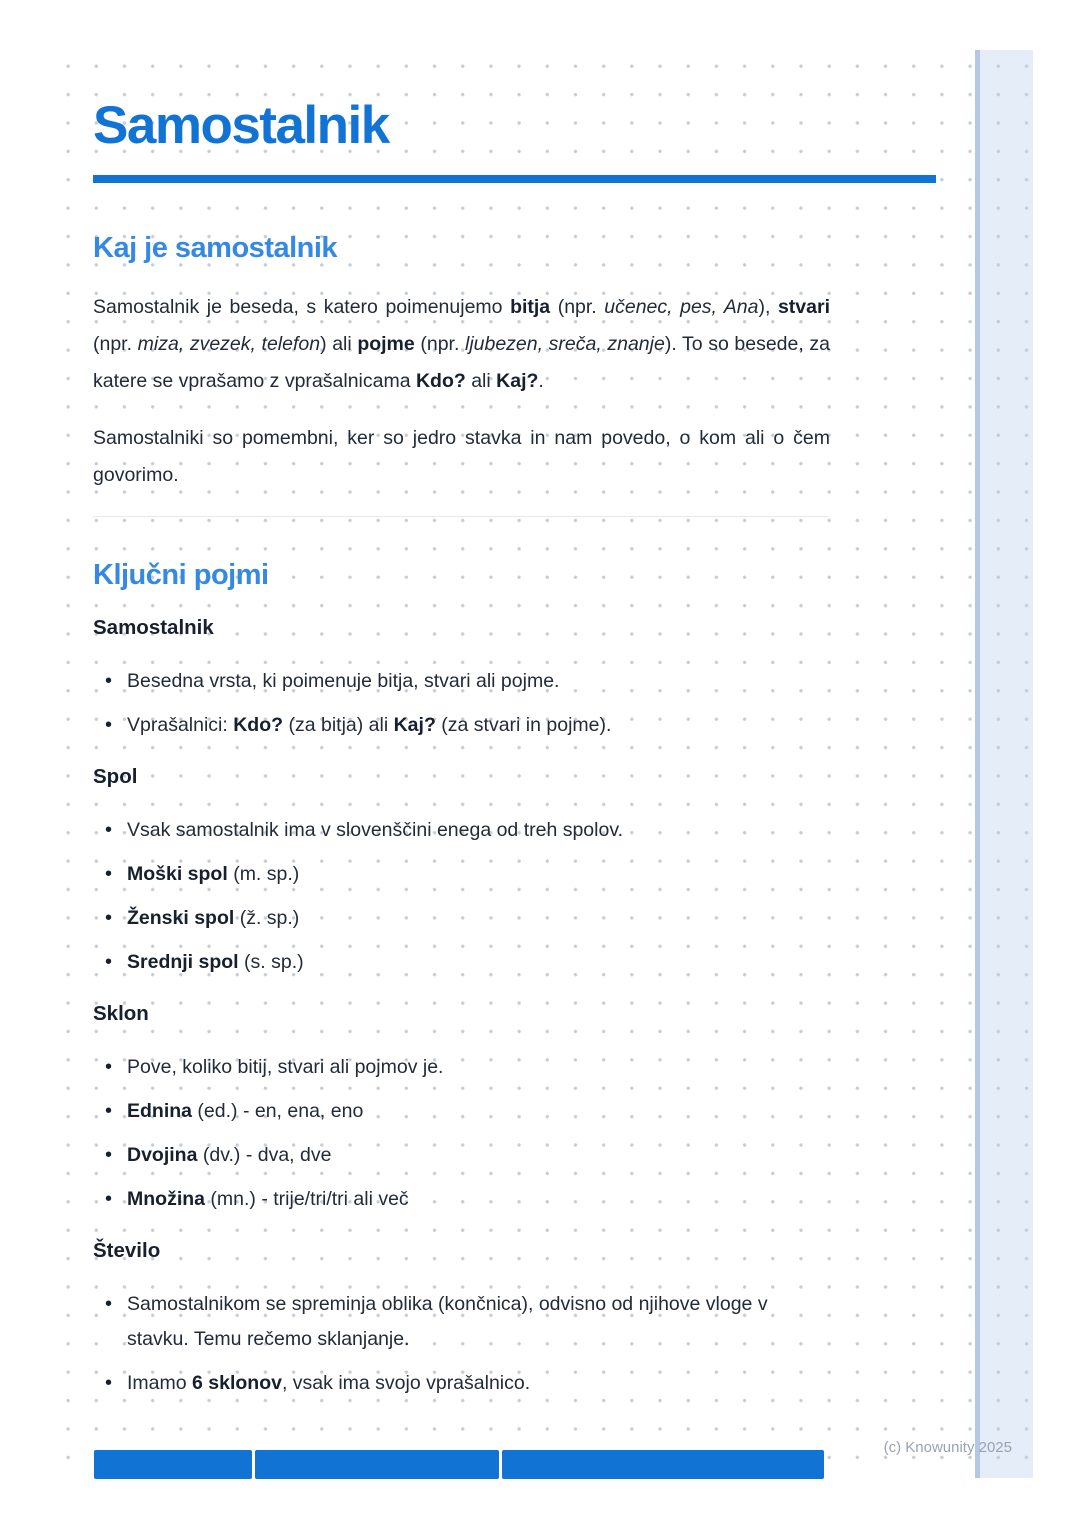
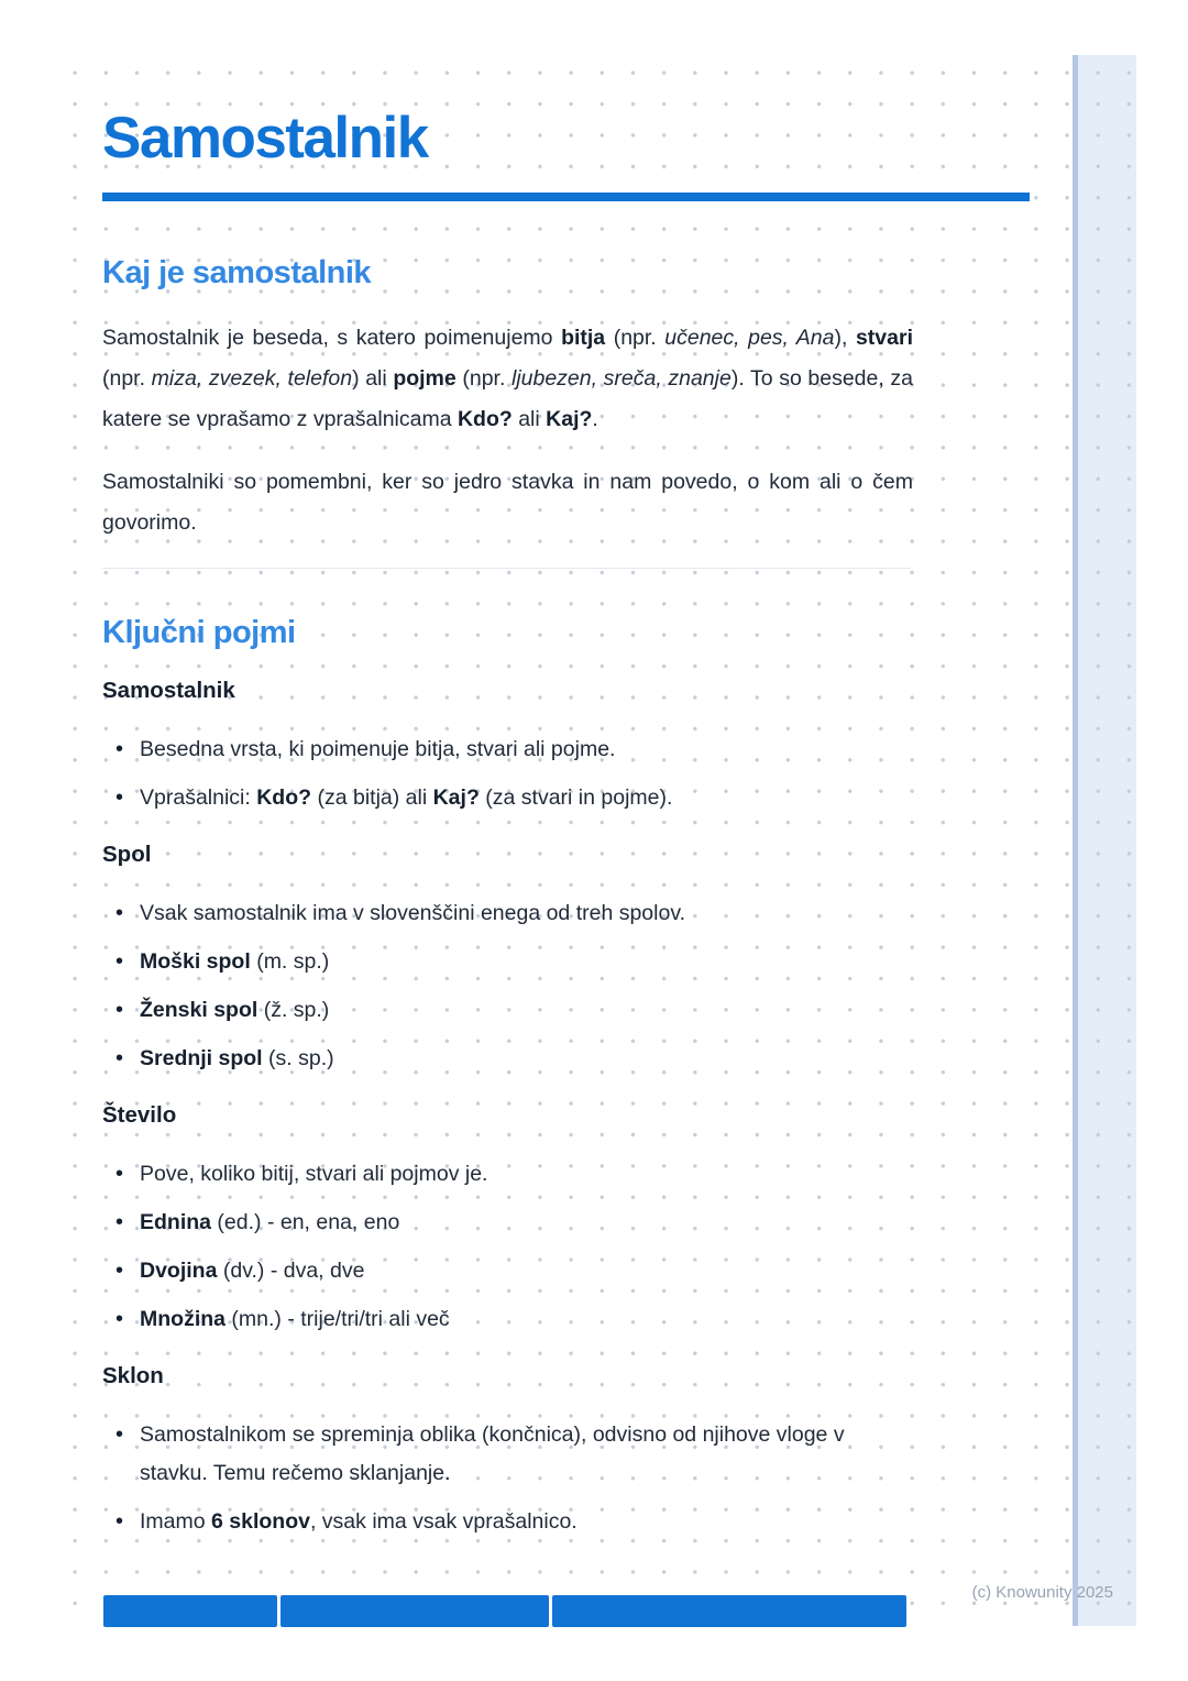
  Samostalnik
  Kaj je samostalnik
  Samostalnik je beseda, s katero poimenujemo bitja (npr. učenec, pes, Ana), stvari (npr. miza, zvezek, telefon) ali pojme (npr. ljubezen, sreča, znanje). To so besede, za katere se vprašamo z vprašalnicama Kdo? ali Kaj?.
  Samostalniki so pomembni, ker so jedro stavka in nam povedo, o kom ali o čem govorimo.
  Ključni pojmi
  Samostalnik
  •
  Besedna vrsta, ki poimenuje bitja, stvari ali pojme.
  •
  Vprašalnici: Kdo? (za bitja) ali Kaj? (za stvari in pojme).
  Spol
  •
  Vsak samostalnik ima v slovenščini enega od treh spolov.
  •
  Moški spol (m. sp.)
  •
  Ženski spol (ž. sp.)
  •
  Srednji spol (s. sp.)
- Sklon
+ Število
  •
  Pove, koliko bitij, stvari ali pojmov je.
  •
  Ednina (ed.) - en, ena, eno
  •
  Dvojina (dv.) - dva, dve
  •
  Množina (mn.) - trije/tri/tri ali več
- Število
+ Sklon
  •
  Samostalnikom se spreminja oblika (končnica), odvisno od njihove vloge v stavku. Temu rečemo sklanjanje.
  •
- Imamo 6 sklonov, vsak ima svojo vprašalnico.
+ Imamo 6 sklonov, vsak ima vsak vprašalnico.
  (c) Knowunity 2025
